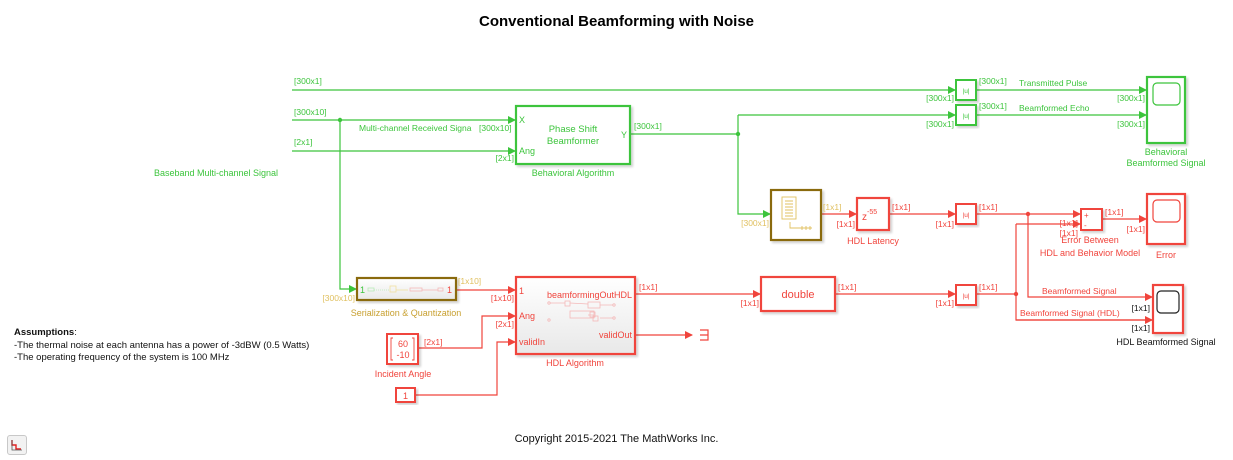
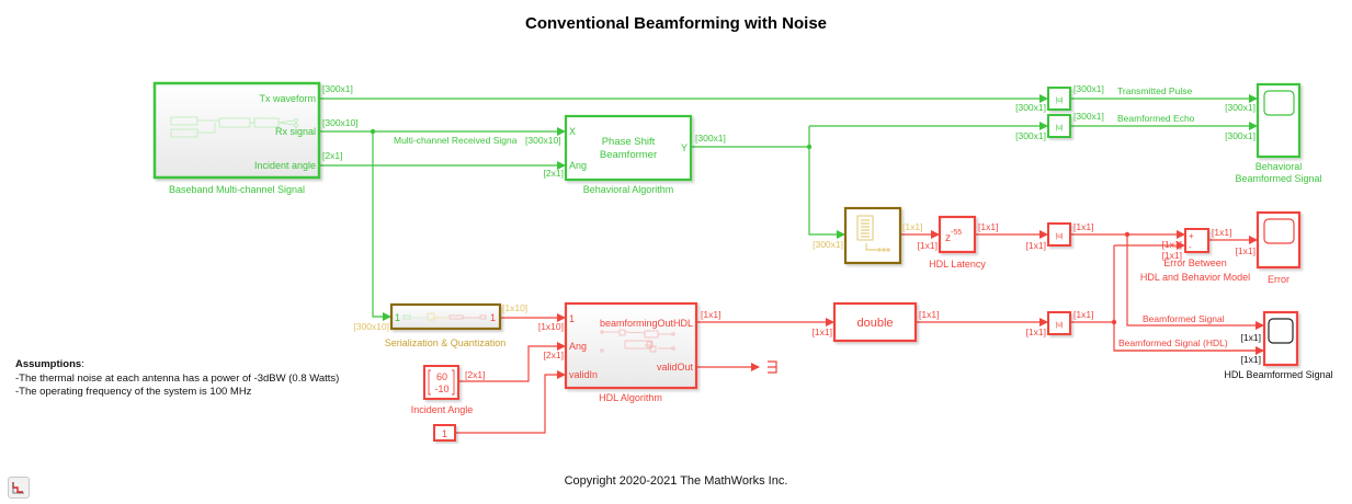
  Conventional Beamforming with Noise
+ Tx waveform
+ Rx signal
+ Incident angle
  Baseband Multi-channel Signal
  Phase Shift
  Beamformer
  X
  Ang
  Y
  Behavioral Algorithm
  Behavioral
  Beamformed Signal
  HDL Latency
  +
  -
  Error Between
  HDL and Behavior Model
  Error
  1
  1
  Serialization & Quantization
  1
  Ang
  validIn
  beamformingOutHDL
  validOut
  HDL Algorithm
  double
  HDL Beamformed Signal
  60
  -10
  Incident Angle
  1
  [300x1]
  [300x10]
  [2x1]
  Multi-channel Received Signa
  [300x10]
  [2x1]
  [300x1]
  [300x1]
  [300x1]
  Transmitted Pulse
  [300x1]
  [300x1]
  Beamformed Echo
  [300x1]
  [300x1]
  [300x1]
  [1x1]
  [1x1]
  [1x1]
  [1x1]
  [1x1]
  [1x1]
  [1x1]
  [1x1]
  [1x1]
  [300x10]
  [1x10]
  [1x10]
  [2x1]
  [2x1]
  [1x1]
  [1x1]
  [1x1]
  [1x1]
  [1x1]
  Beamformed Signal
  Beamformed Signal (HDL)
  [1x1]
  [1x1]
  Assumptions:
- -The thermal noise at each antenna has a power of -3dBW (0.5 Watts)
+ -The thermal noise at each antenna has a power of -3dBW (0.8 Watts)
  -The operating frequency of the system is 100 MHz
- Copyright 2015-2021 The MathWorks Inc.
+ Copyright 2020-2021 The MathWorks Inc.
